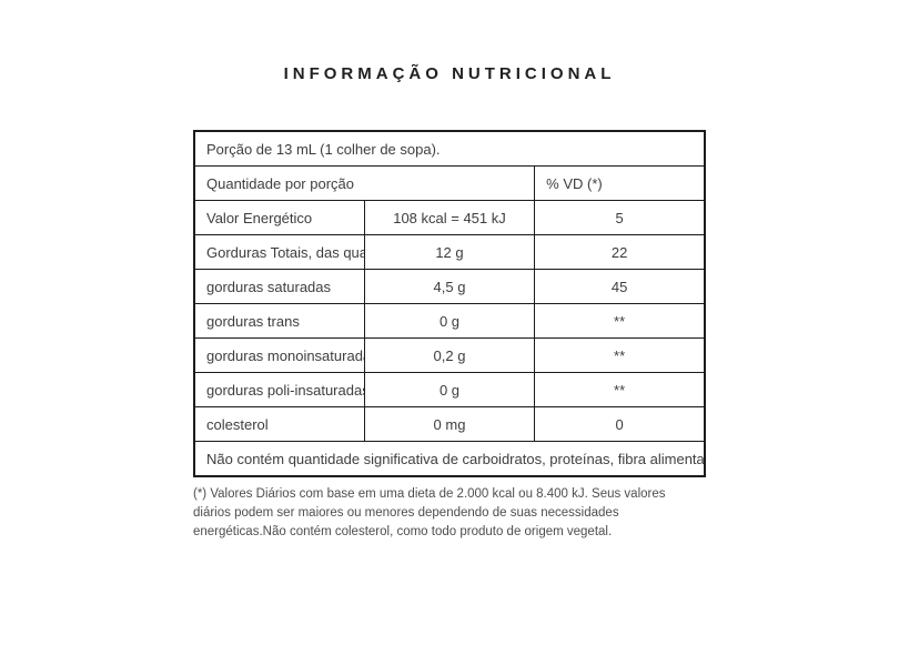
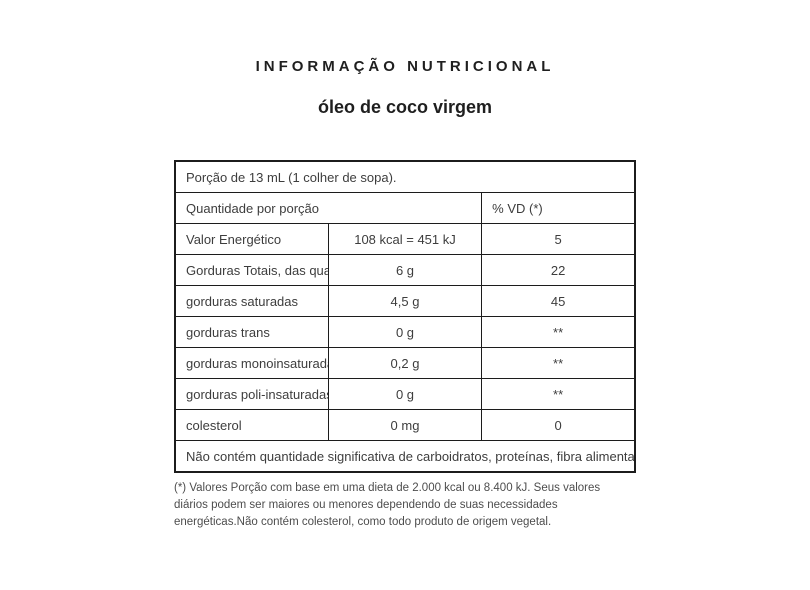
  INFORMAÇÃO NUTRICIONAL
+ óleo de coco virgem
  Porção de 13 mL (1 colher de sopa).
  Quantidade por porção	% VD (*)
  Valor Energético	108 kcal = 451 kJ	5
- Gorduras Totais, das qua	12 g	22
+ Gorduras Totais, das qua	6 g	22
  gorduras saturadas	4,5 g	45
  gorduras trans	0 g	**
  gorduras monoinsaturad	0,2 g	**
  gorduras poli-insaturada	0 g	**
  colesterol	0 mg	0
  Não contém quantidade significativa de carboidratos, proteínas, fibra alimenta
- (*) Valores Diários com base em uma dieta de 2.000 kcal ou 8.400 kJ. Seus valores diários podem ser maiores ou menores dependendo de suas necessidades energéticas.Não contém colesterol, como todo produto de origem vegetal.
+ (*) Valores Porção com base em uma dieta de 2.000 kcal ou 8.400 kJ. Seus valores diários podem ser maiores ou menores dependendo de suas necessidades energéticas.Não contém colesterol, como todo produto de origem vegetal.
